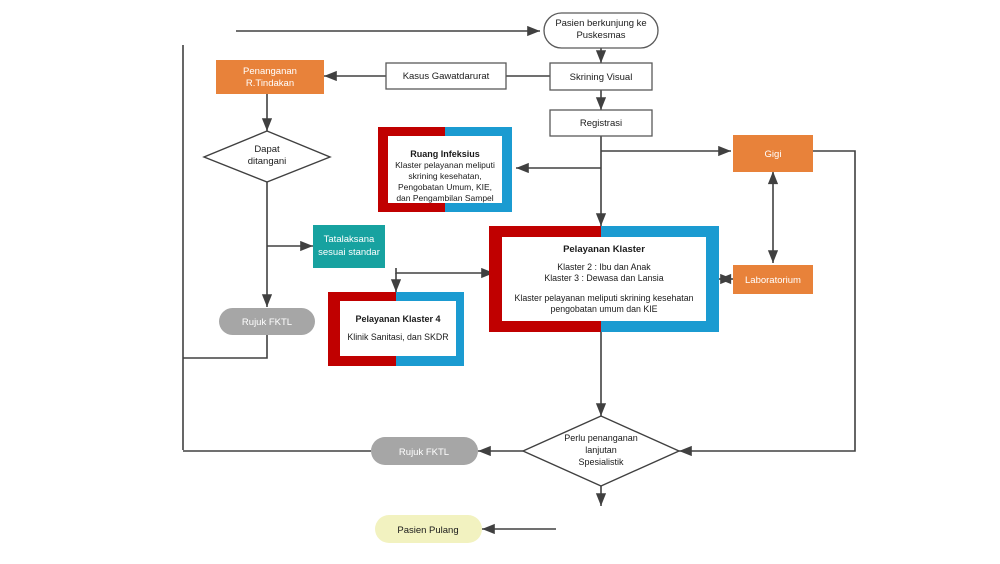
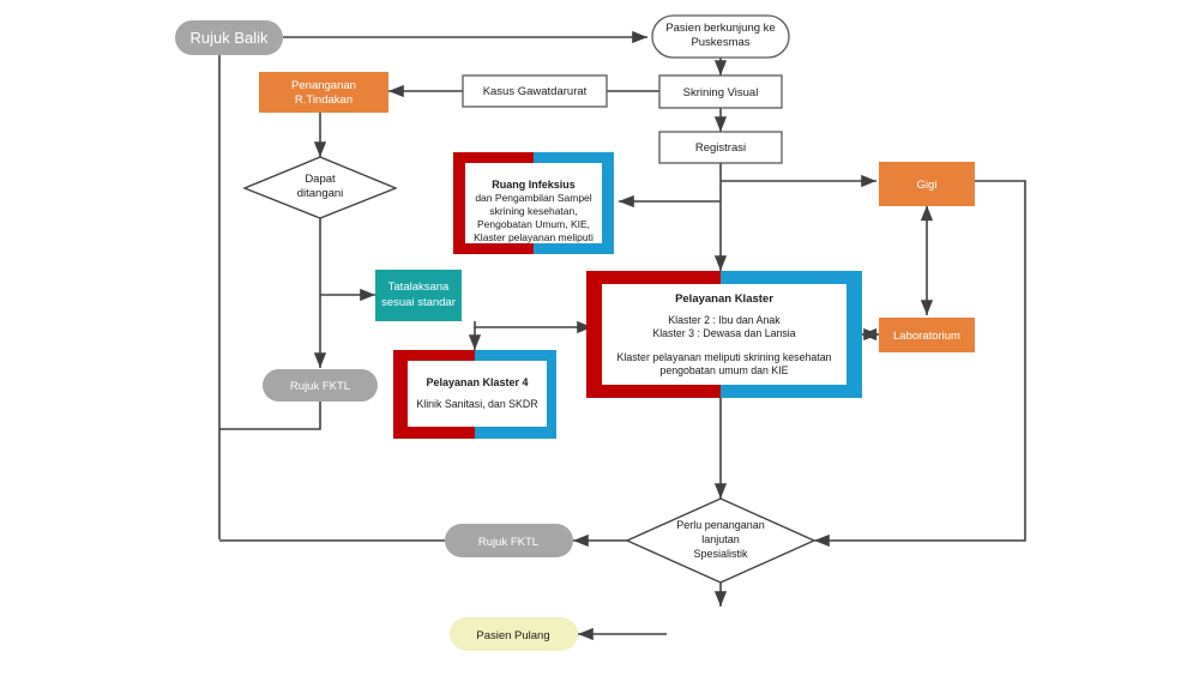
+ Rujuk Balik
  Pasien berkunjung ke
  Puskesmas
  Skrining Visual
  Registrasi
  Kasus Gawatdarurat
  Penanganan
  R.Tindakan
  Dapat
  ditangani
  Tatalaksana
  sesuai standar
  Rujuk FKTL
  Ruang Infeksius
- Klaster pelayanan meliputi
+ dan Pengambilan Sampel
  skrining kesehatan,
  Pengobatan Umum, KIE,
- dan Pengambilan Sampel
+ Klaster pelayanan meliputi
  Pelayanan Klaster
  Klaster 2 : Ibu dan Anak
  Klaster 3 : Dewasa dan Lansia
  Klaster pelayanan meliputi skrining kesehatan
  pengobatan umum dan KIE
  Pelayanan Klaster 4
  Klinik Sanitasi, dan SKDR
  Gigi
  Laboratorium
  Perlu penanganan
  lanjutan
  Spesialistik
  Rujuk FKTL
  Pasien Pulang
